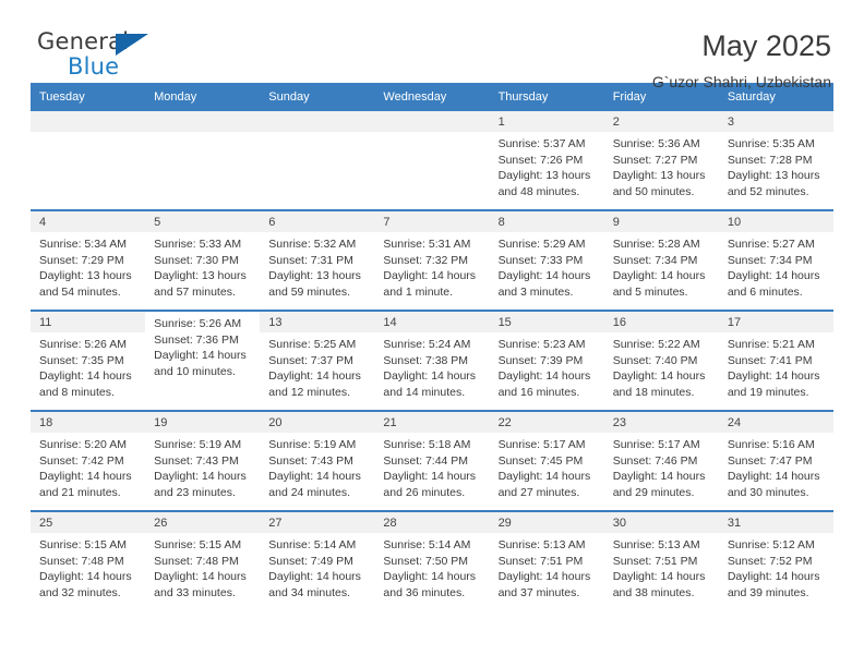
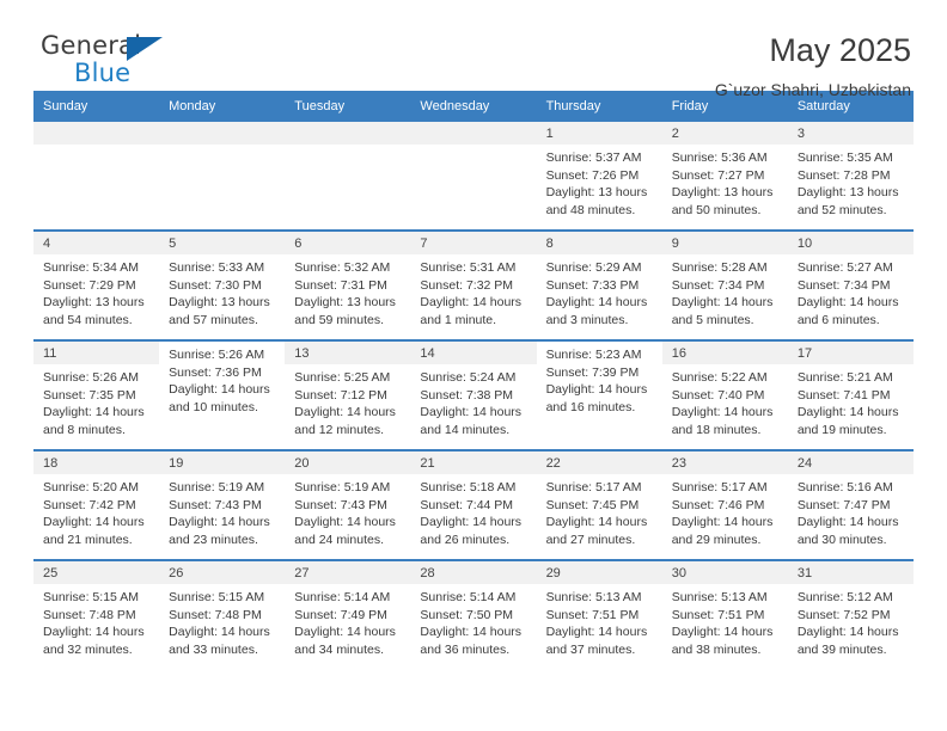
  General
  Blue
  May 2025
  G`uzor Shahri, Uzbekistan
- Tuesday
+ Sunday
  Monday
- Sunday
+ Tuesday
  Wednesday
  Thursday
  Friday
  Saturday
  1
  Sunrise: 5:37 AM
  Sunset: 7:26 PM
  Daylight: 13 hours
  and 48 minutes.
  2
  Sunrise: 5:36 AM
  Sunset: 7:27 PM
  Daylight: 13 hours
  and 50 minutes.
  3
  Sunrise: 5:35 AM
  Sunset: 7:28 PM
  Daylight: 13 hours
  and 52 minutes.
  4
  Sunrise: 5:34 AM
  Sunset: 7:29 PM
  Daylight: 13 hours
  and 54 minutes.
  5
  Sunrise: 5:33 AM
  Sunset: 7:30 PM
  Daylight: 13 hours
  and 57 minutes.
  6
  Sunrise: 5:32 AM
  Sunset: 7:31 PM
  Daylight: 13 hours
  and 59 minutes.
  7
  Sunrise: 5:31 AM
  Sunset: 7:32 PM
  Daylight: 14 hours
  and 1 minute.
  8
  Sunrise: 5:29 AM
  Sunset: 7:33 PM
  Daylight: 14 hours
  and 3 minutes.
  9
  Sunrise: 5:28 AM
  Sunset: 7:34 PM
  Daylight: 14 hours
  and 5 minutes.
  10
  Sunrise: 5:27 AM
  Sunset: 7:34 PM
  Daylight: 14 hours
  and 6 minutes.
  11
  Sunrise: 5:26 AM
  Sunset: 7:35 PM
  Daylight: 14 hours
  and 8 minutes.
  Sunrise: 5:26 AM
  Sunset: 7:36 PM
  Daylight: 14 hours
  and 10 minutes.
  13
  Sunrise: 5:25 AM
- Sunset: 7:37 PM
+ Sunset: 7:12 PM
  Daylight: 14 hours
  and 12 minutes.
  14
  Sunrise: 5:24 AM
  Sunset: 7:38 PM
  Daylight: 14 hours
  and 14 minutes.
- 15
  Sunrise: 5:23 AM
  Sunset: 7:39 PM
  Daylight: 14 hours
  and 16 minutes.
  16
  Sunrise: 5:22 AM
  Sunset: 7:40 PM
  Daylight: 14 hours
  and 18 minutes.
  17
  Sunrise: 5:21 AM
  Sunset: 7:41 PM
  Daylight: 14 hours
  and 19 minutes.
  18
  Sunrise: 5:20 AM
  Sunset: 7:42 PM
  Daylight: 14 hours
  and 21 minutes.
  19
  Sunrise: 5:19 AM
  Sunset: 7:43 PM
  Daylight: 14 hours
  and 23 minutes.
  20
  Sunrise: 5:19 AM
  Sunset: 7:43 PM
  Daylight: 14 hours
  and 24 minutes.
  21
  Sunrise: 5:18 AM
  Sunset: 7:44 PM
  Daylight: 14 hours
  and 26 minutes.
  22
  Sunrise: 5:17 AM
  Sunset: 7:45 PM
  Daylight: 14 hours
  and 27 minutes.
  23
  Sunrise: 5:17 AM
  Sunset: 7:46 PM
  Daylight: 14 hours
  and 29 minutes.
  24
  Sunrise: 5:16 AM
  Sunset: 7:47 PM
  Daylight: 14 hours
  and 30 minutes.
  25
  Sunrise: 5:15 AM
  Sunset: 7:48 PM
  Daylight: 14 hours
  and 32 minutes.
  26
  Sunrise: 5:15 AM
  Sunset: 7:48 PM
  Daylight: 14 hours
  and 33 minutes.
  27
  Sunrise: 5:14 AM
  Sunset: 7:49 PM
  Daylight: 14 hours
  and 34 minutes.
  28
  Sunrise: 5:14 AM
  Sunset: 7:50 PM
  Daylight: 14 hours
  and 36 minutes.
  29
  Sunrise: 5:13 AM
  Sunset: 7:51 PM
  Daylight: 14 hours
  and 37 minutes.
  30
  Sunrise: 5:13 AM
  Sunset: 7:51 PM
  Daylight: 14 hours
  and 38 minutes.
  31
  Sunrise: 5:12 AM
  Sunset: 7:52 PM
  Daylight: 14 hours
  and 39 minutes.
